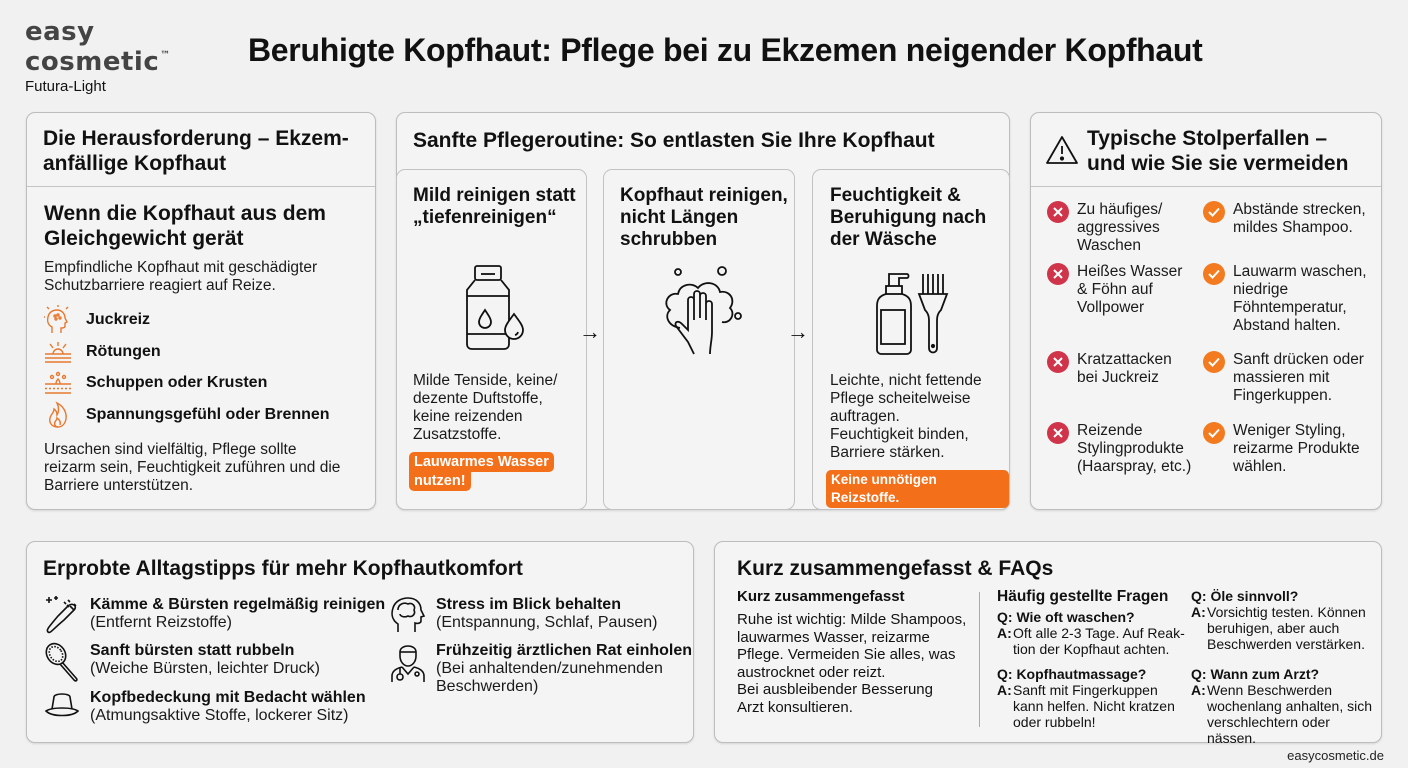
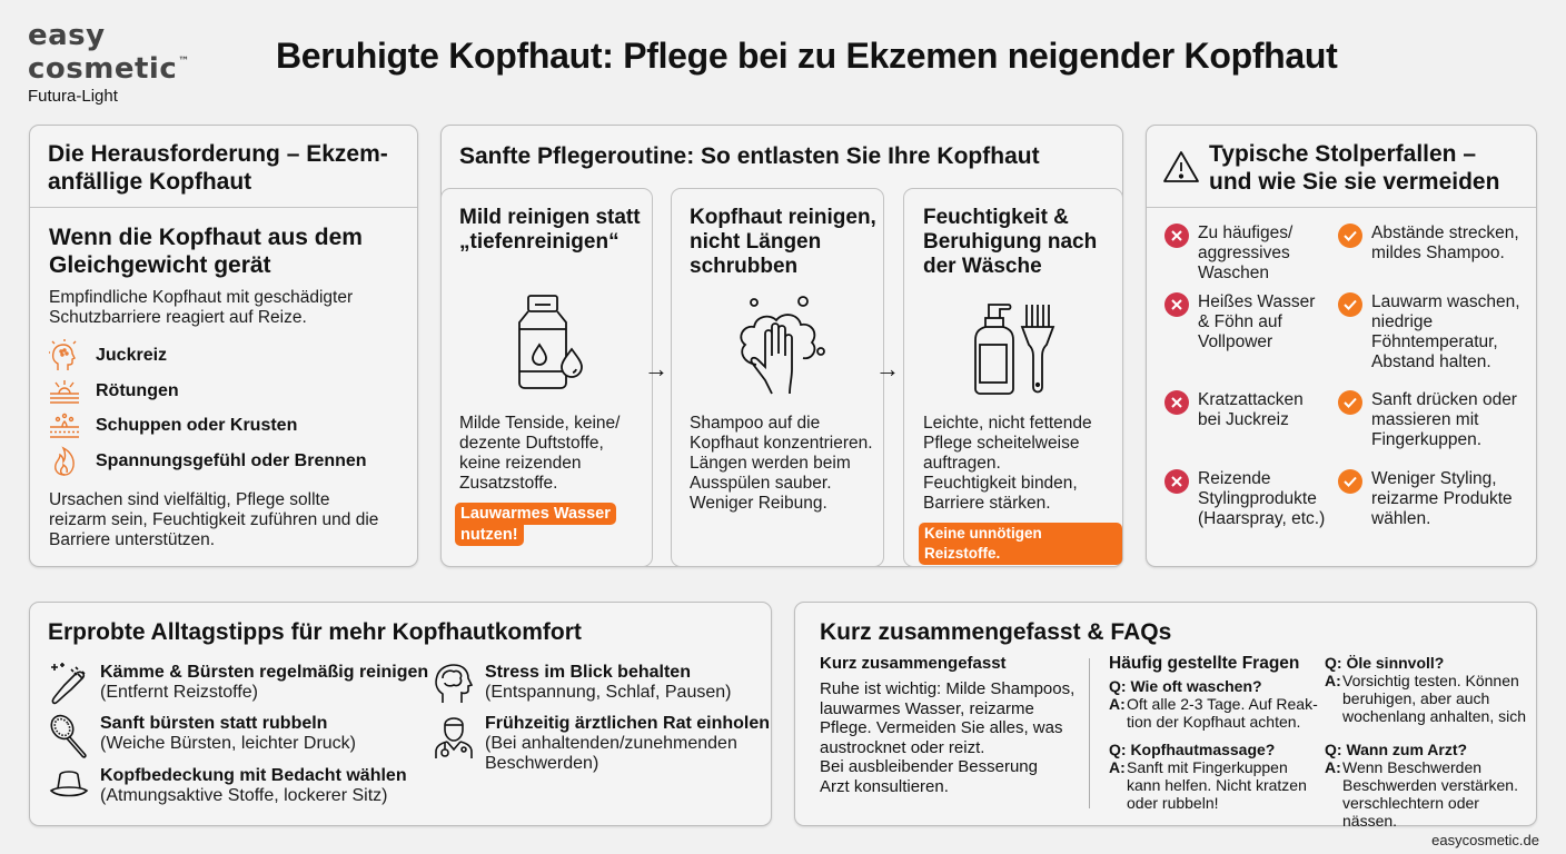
  easy
  cosmetic™
  Futura-Light
  Beruhigte Kopfhaut: Pflege bei zu Ekzemen neigender Kopfhaut
  Die Herausforderung – Ekzem-
  anfällige Kopfhaut
  Wenn die Kopfhaut aus dem
  Gleichgewicht gerät
  Empfindliche Kopfhaut mit geschädigter
  Schutzbarriere reagiert auf Reize.
  Ursachen sind vielfältig, Pflege sollte
  reizarm sein, Feuchtigkeit zuführen und die
  Barriere unterstützen.
  Juckreiz
  Rötungen
  Schuppen oder Krusten
  Spannungsgefühl oder Brennen
  Sanfte Pflegeroutine: So entlasten Sie Ihre Kopfhaut
  Mild reinigen statt
  „tiefenreinigen“
  Milde Tenside, keine/
  dezente Duftstoffe,
  keine reizenden
  Zusatzstoffe.
  Lauwarmes Wasser
  nutzen!
  →
  Kopfhaut reinigen,
  nicht Längen
  schrubben
+ Shampoo auf die
+ Kopfhaut konzentrieren.
+ Längen werden beim
+ Ausspülen sauber.
+ Weniger Reibung.
  →
  Feuchtigkeit &
  Beruhigung nach
  der Wäsche
  Leichte, nicht fettende
  Pflege scheitelweise
  auftragen.
  Feuchtigkeit binden,
  Barriere stärken.
  Keine unnötigen Reizstoffe.
  Typische Stolperfallen –
  und wie Sie sie vermeiden
  Zu häufiges/
  aggressives
  Waschen
  Abstände strecken,
  mildes Shampoo.
  Heißes Wasser
  & Föhn auf
  Vollpower
  Lauwarm waschen,
  niedrige
  Föhntemperatur,
  Abstand halten.
  Kratzattacken
  bei Juckreiz
  Sanft drücken oder
  massieren mit
  Fingerkuppen.
  Reizende
  Stylingprodukte
  (Haarspray, etc.)
  Weniger Styling,
  reizarme Produkte
  wählen.
  Erprobte Alltagstipps für mehr Kopfhautkomfort
  Kämme & Bürsten regelmäßig reinigen
  (Entfernt Reizstoffe)
  Sanft bürsten statt rubbeln
  (Weiche Bürsten, leichter Druck)
  Kopfbedeckung mit Bedacht wählen
  (Atmungsaktive Stoffe, lockerer Sitz)
  Stress im Blick behalten
  (Entspannung, Schlaf, Pausen)
  Frühzeitig ärztlichen Rat einholen
  (Bei anhaltenden/zunehmenden
  Beschwerden)
  Kurz zusammengefasst & FAQs
  Kurz zusammengefasst
  Ruhe ist wichtig: Milde Shampoos,
  lauwarmes Wasser, reizarme
  Pflege. Vermeiden Sie alles, was
  austrocknet oder reizt.
  Bei ausbleibender Besserung
  Arzt konsultieren.
  Häufig gestellte Fragen
  Q: Wie oft waschen?
  A:
  Oft alle 2-3 Tage. Auf Reak-
  tion der Kopfhaut achten.
  Q: Kopfhautmassage?
  A:
  Sanft mit Fingerkuppen
  kann helfen. Nicht kratzen
  oder rubbeln!
  Q: Öle sinnvoll?
  A:
  Vorsichtig testen. Können
  beruhigen, aber auch
- Beschwerden verstärken.
+ wochenlang anhalten, sich
  Q: Wann zum Arzt?
  A:
  Wenn Beschwerden
- wochenlang anhalten, sich
+ Beschwerden verstärken.
  verschlechtern oder nässen.
  easycosmetic.de
